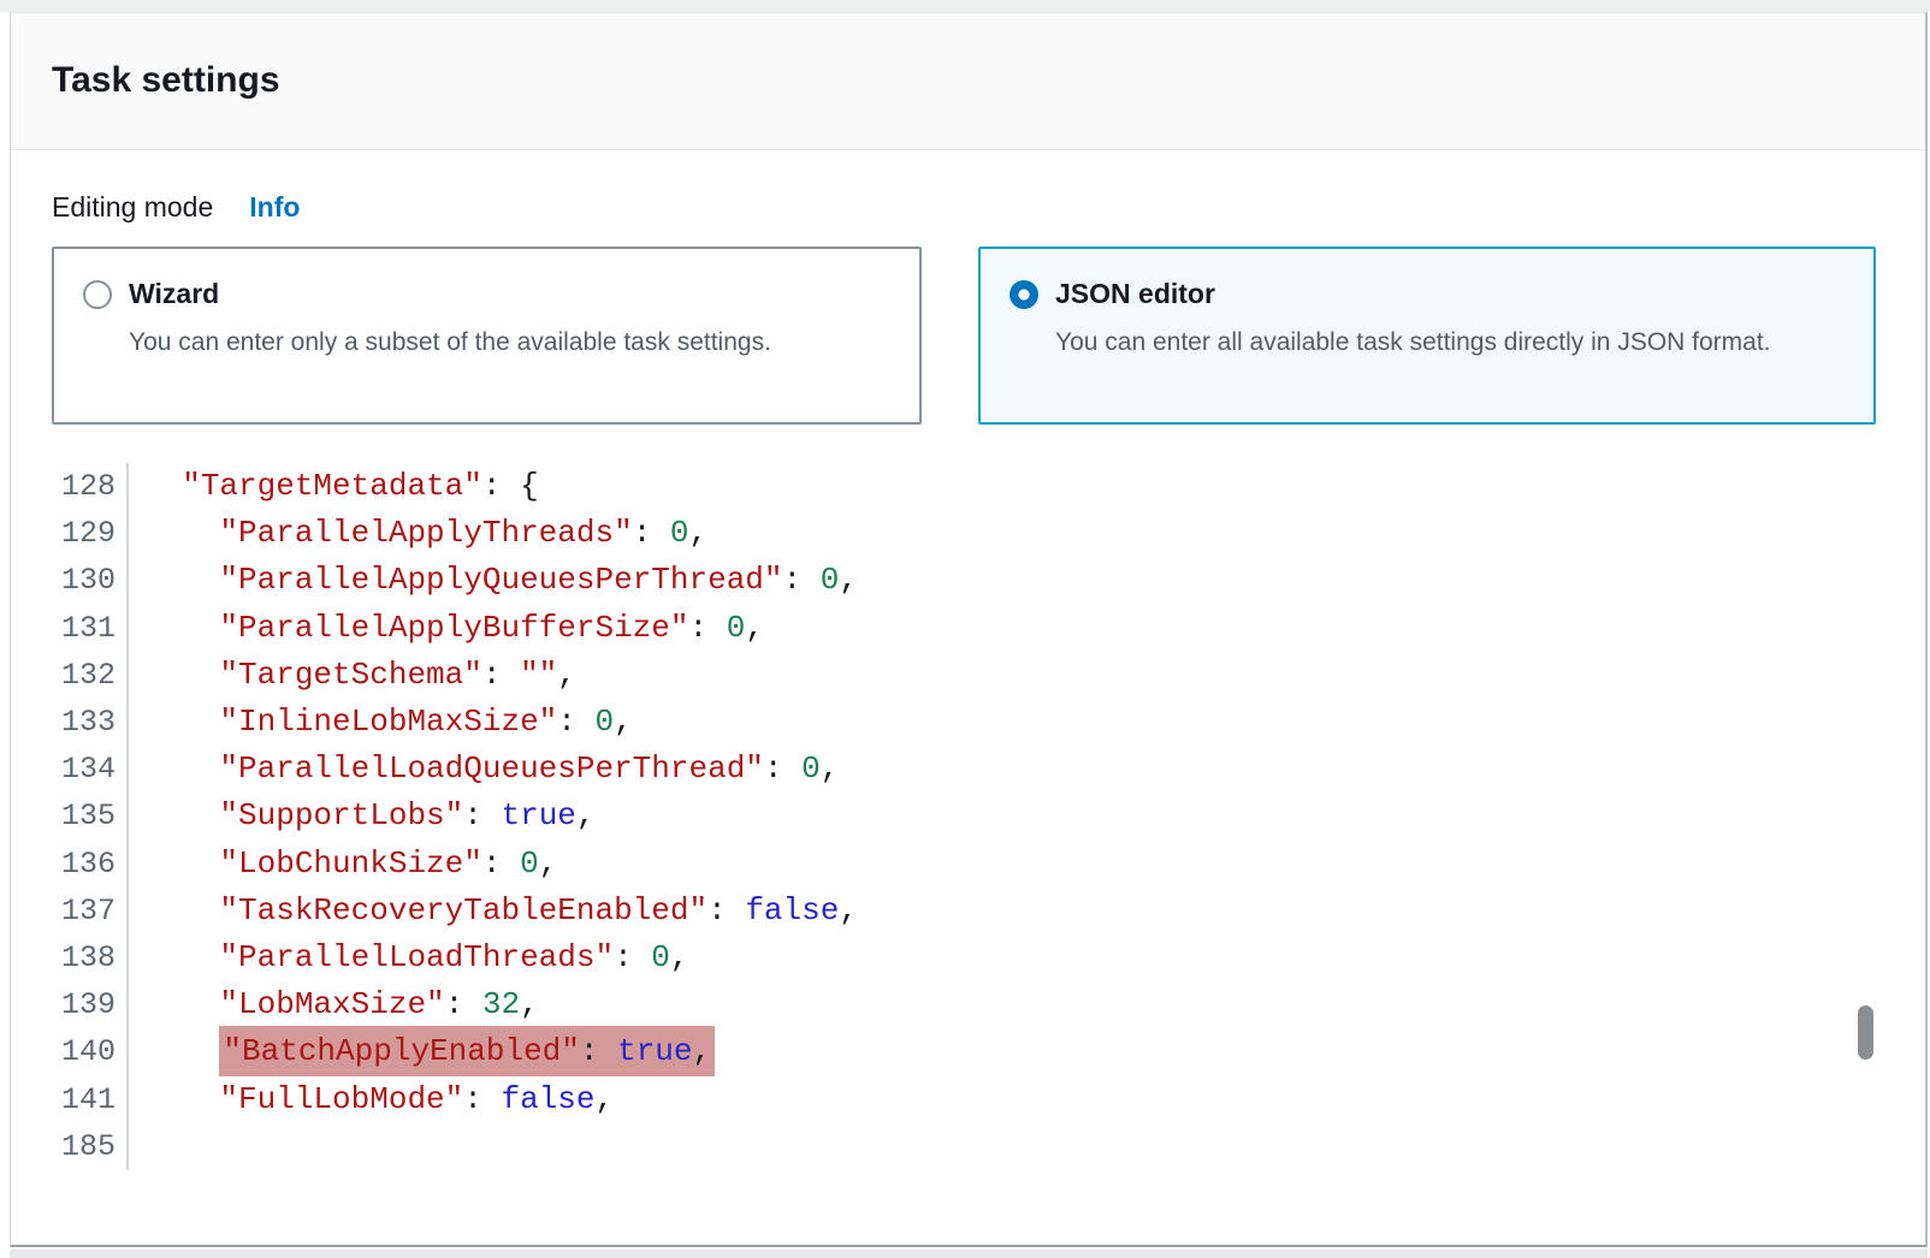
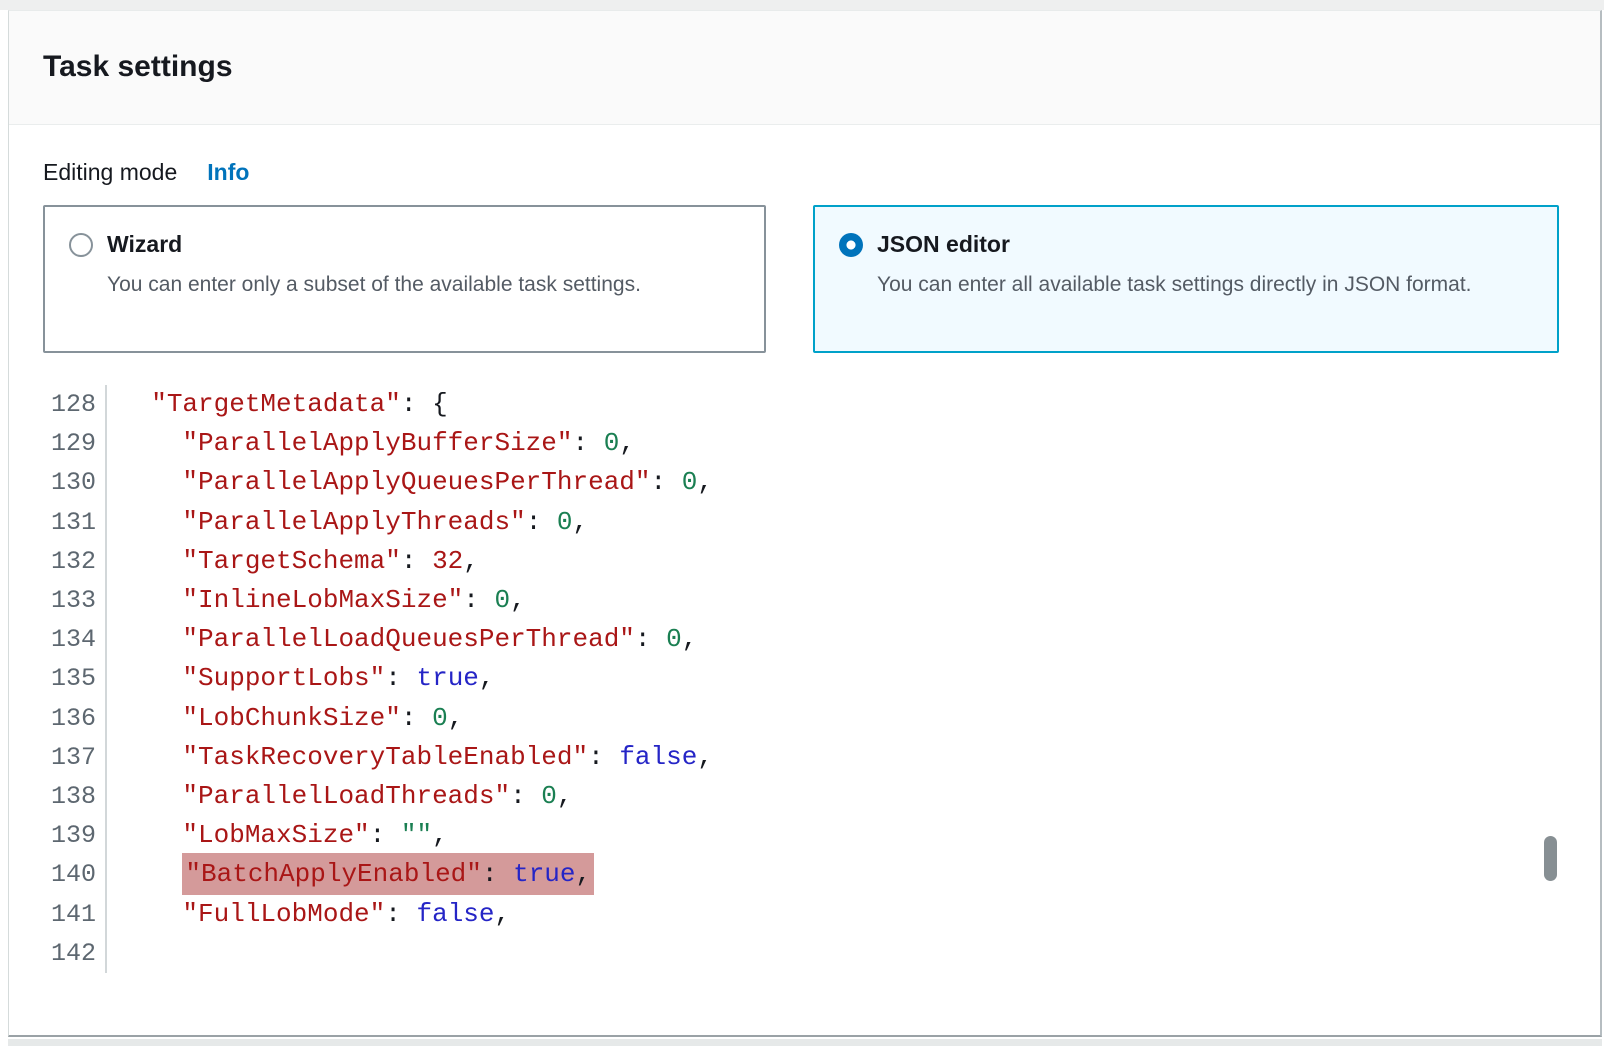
  Task settings
  Editing mode Info
  Wizard
  You can enter only a subset of the available task settings.
  JSON editor
  You can enter all available task settings directly in JSON format.
  128
  "TargetMetadata": {
  129
- "ParallelApplyThreads": 0,
+ "ParallelApplyBufferSize": 0,
  130
  "ParallelApplyQueuesPerThread": 0,
  131
- "ParallelApplyBufferSize": 0,
+ "ParallelApplyThreads": 0,
  132
- "TargetSchema": "",
+ "TargetSchema": 32,
  133
  "InlineLobMaxSize": 0,
  134
  "ParallelLoadQueuesPerThread": 0,
  135
  "SupportLobs": true,
  136
  "LobChunkSize": 0,
  137
  "TaskRecoveryTableEnabled": false,
  138
  "ParallelLoadThreads": 0,
  139
- "LobMaxSize": 32,
+ "LobMaxSize": "",
  140
  "BatchApplyEnabled": true,
  141
  "FullLobMode": false,
- 185
+ 142
